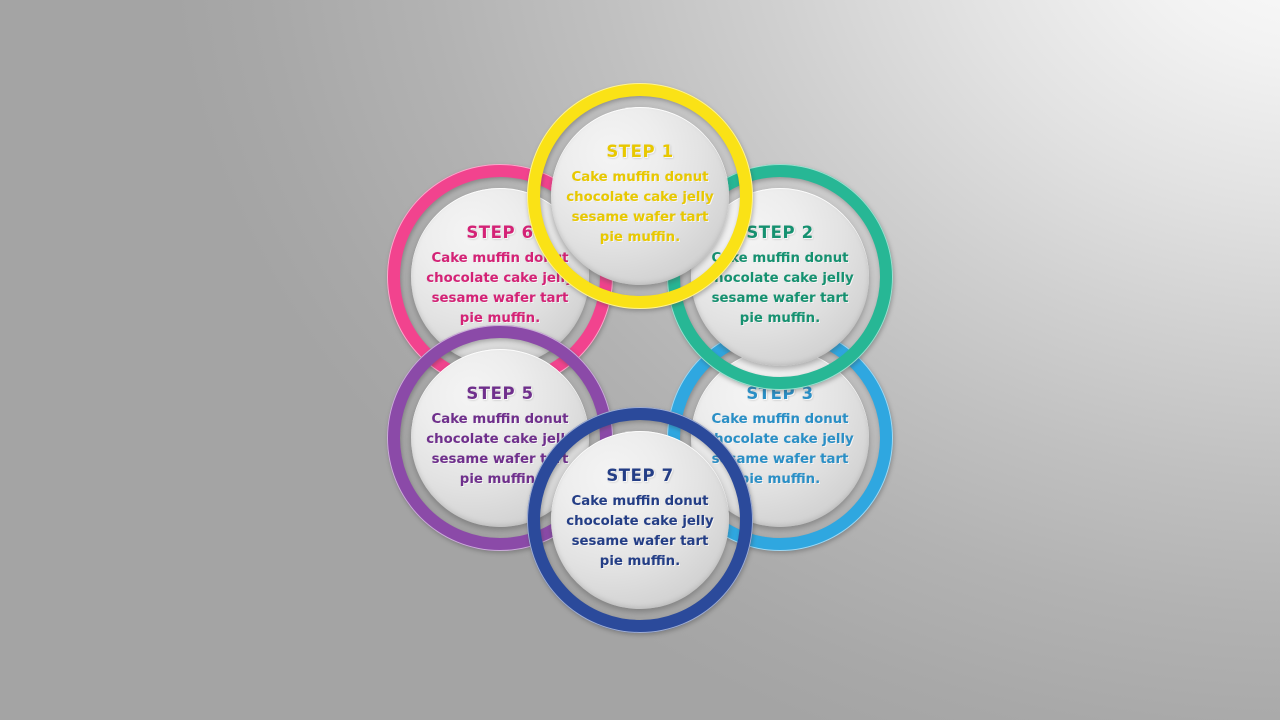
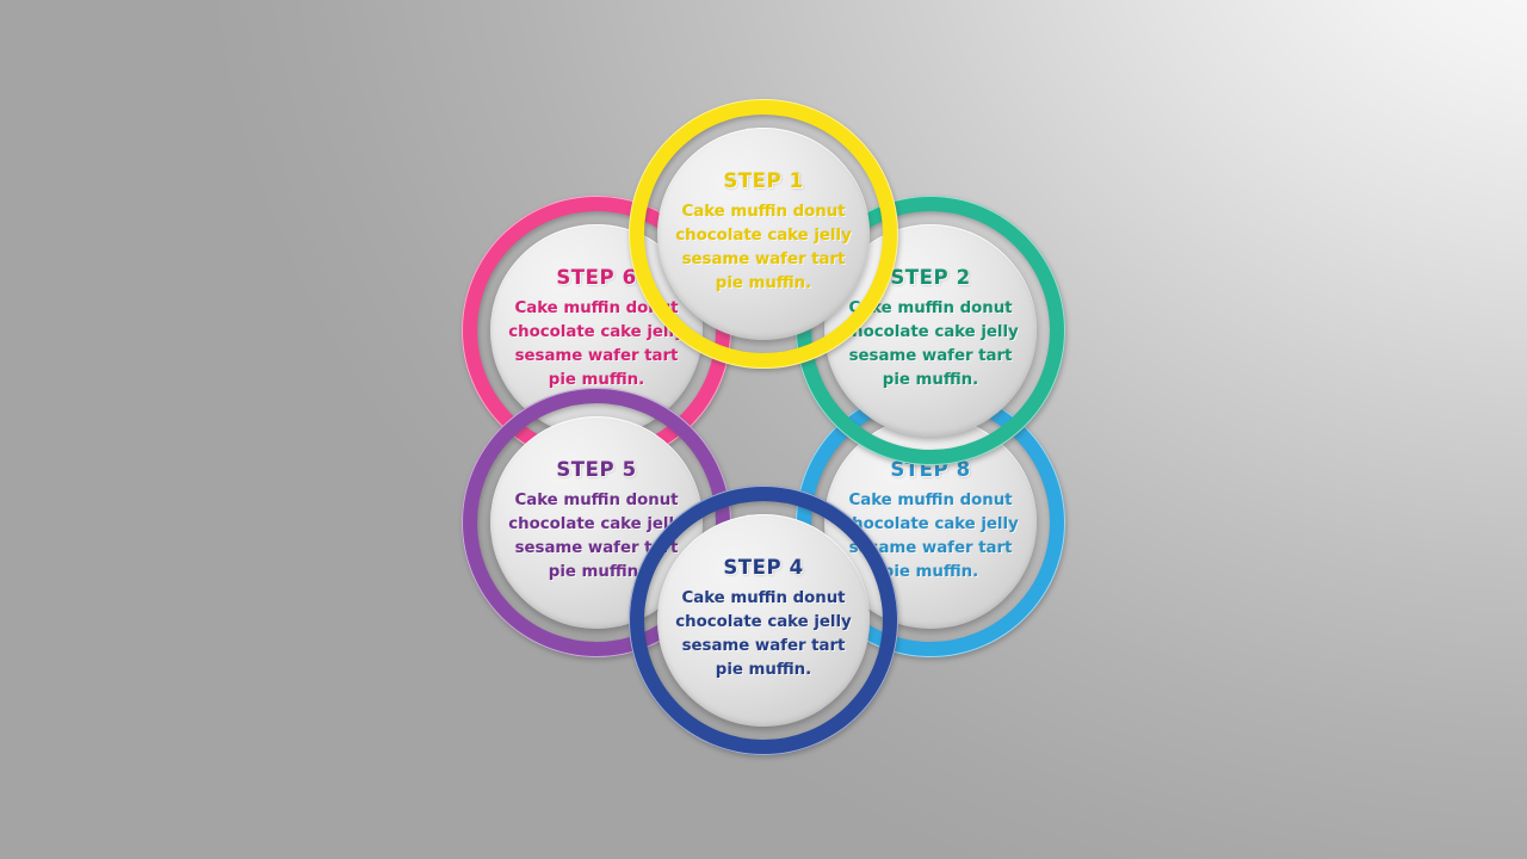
  STEP 6
  Cake muffin donut chocolate cake jelly sesame wafer tart pie muffin.
  STEP 5
  Cake muffin donut chocolate cake jelly sesame wafer tart pie muffin.
- STEP 3
+ STEP 8
  Cake muffin donut chocolate cake jelly sesame wafer tart pie muffin.
  STEP 2
  Cake muffin donut chocolate cake jelly sesame wafer tart pie muffin.
  STEP 1
  Cake muffin donut chocolate cake jelly sesame wafer tart pie muffin.
- STEP 7
+ STEP 4
  Cake muffin donut chocolate cake jelly sesame wafer tart pie muffin.
